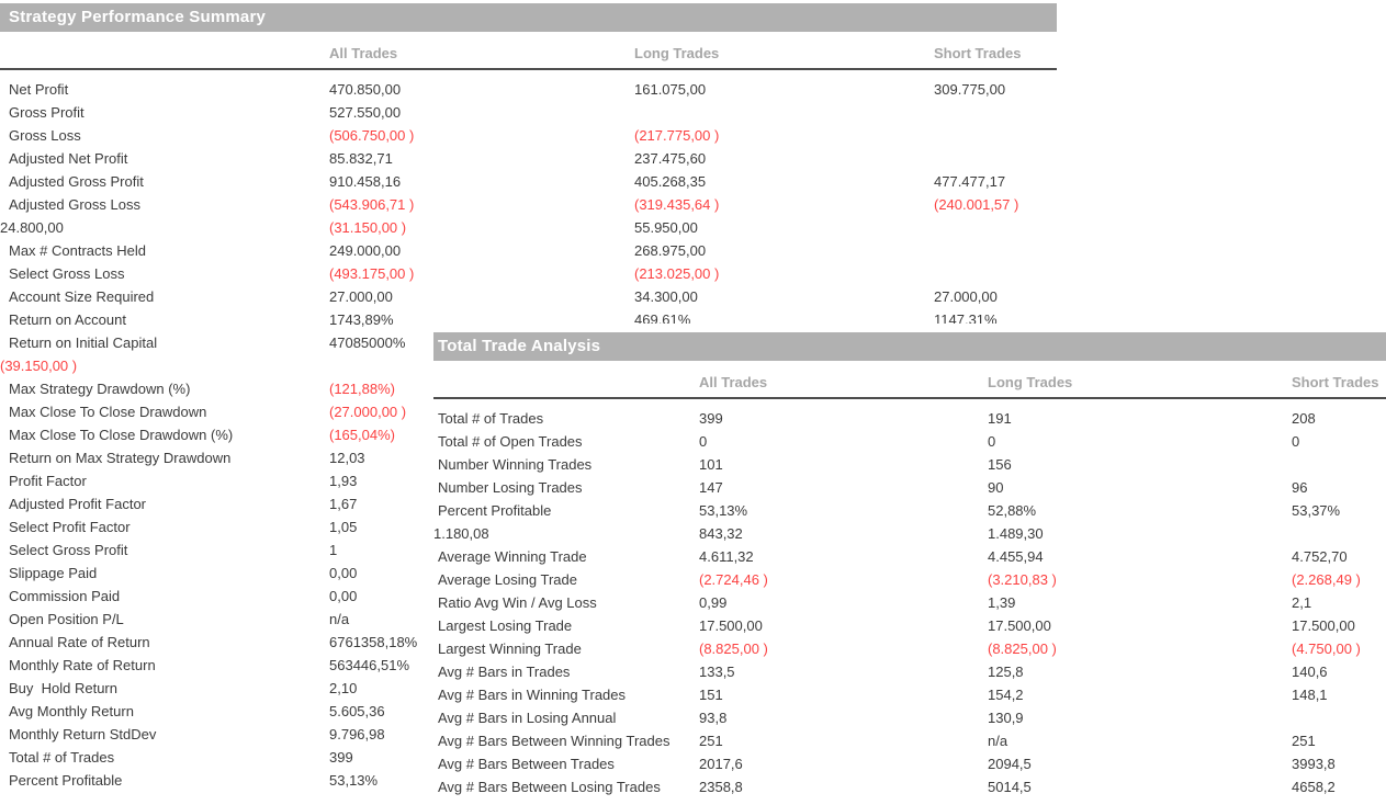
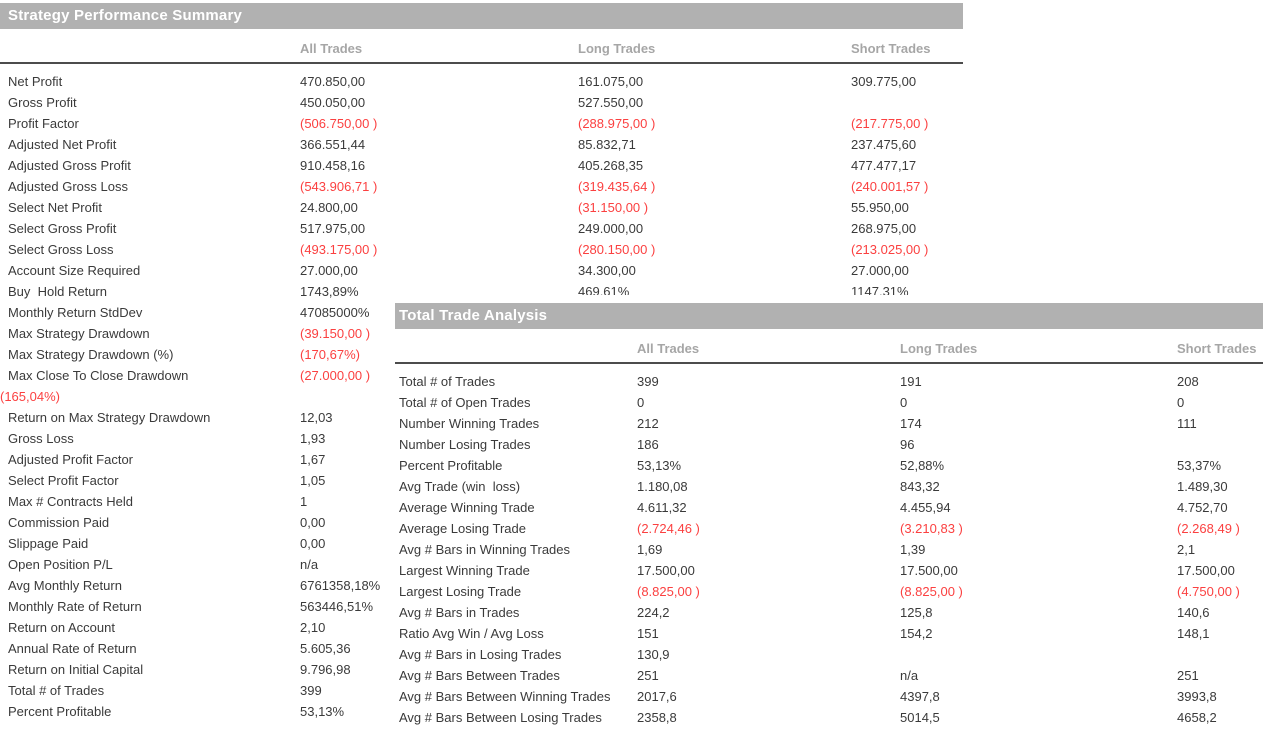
  Strategy Performance Summary
  All Trades
  Long Trades
  Short Trades
  Net Profit
  470.850,00
  161.075,00
  309.775,00
  Gross Profit
+ 450.050,00
  527.550,00
- Gross Loss
+ Profit Factor
  (506.750,00 )
+ (288.975,00 )
  (217.775,00 )
  Adjusted Net Profit
+ 366.551,44
  85.832,71
  237.475,60
  Adjusted Gross Profit
  910.458,16
  405.268,35
  477.477,17
  Adjusted Gross Loss
  (543.906,71 )
  (319.435,64 )
  (240.001,57 )
+ Select Net Profit
  24.800,00
  (31.150,00 )
  55.950,00
- Max # Contracts Held
+ Select Gross Profit
+ 517.975,00
  249.000,00
  268.975,00
  Select Gross Loss
  (493.175,00 )
+ (280.150,00 )
  (213.025,00 )
  Account Size Required
  27.000,00
  34.300,00
  27.000,00
- Return on Account
+ Buy Hold Return
  1743,89%
  469,61%
  1147,31%
- Return on Initial Capital
+ Monthly Return StdDev
  47085000%
+ Max Strategy Drawdown
  (39.150,00 )
  Max Strategy Drawdown (%)
- (121,88%)
+ (170,67%)
  Max Close To Close Drawdown
  (27.000,00 )
- Max Close To Close Drawdown (%)
  (165,04%)
  Return on Max Strategy Drawdown
  12,03
- Profit Factor
+ Gross Loss
  1,93
  Adjusted Profit Factor
  1,67
  Select Profit Factor
  1,05
- Select Gross Profit
+ Max # Contracts Held
  1
- Slippage Paid
+ Commission Paid
  0,00
- Commission Paid
+ Slippage Paid
  0,00
  Open Position P/L
  n/a
- Annual Rate of Return
+ Avg Monthly Return
  6761358,18%
  Monthly Rate of Return
  563446,51%
- Buy Hold Return
+ Return on Account
  2,10
- Avg Monthly Return
+ Annual Rate of Return
  5.605,36
- Monthly Return StdDev
+ Return on Initial Capital
  9.796,98
  Total # of Trades
  399
  Percent Profitable
  53,13%
  Total Trade Analysis
  All Trades
  Long Trades
  Short Trades
  Total # of Trades
  399
  191
  208
  Total # of Open Trades
  0
  0
  0
  Number Winning Trades
+ 212
- 101
+ 174
- 156
+ 111
  Number Losing Trades
- 147
+ 186
- 90
  96
  Percent Profitable
  53,13%
  52,88%
  53,37%
+ Avg Trade (win loss)
  1.180,08
  843,32
  1.489,30
  Average Winning Trade
  4.611,32
  4.455,94
  4.752,70
  Average Losing Trade
  (2.724,46 )
  (3.210,83 )
  (2.268,49 )
- Ratio Avg Win / Avg Loss
+ Avg # Bars in Winning Trades
- 0,99
+ 1,69
  1,39
  2,1
- Largest Losing Trade
+ Largest Winning Trade
  17.500,00
  17.500,00
  17.500,00
- Largest Winning Trade
+ Largest Losing Trade
  (8.825,00 )
  (8.825,00 )
  (4.750,00 )
  Avg # Bars in Trades
- 133,5
+ 224,2
  125,8
  140,6
- Avg # Bars in Winning Trades
+ Ratio Avg Win / Avg Loss
  151
  154,2
  148,1
- Avg # Bars in Losing Annual
+ Avg # Bars in Losing Trades
- 93,8
  130,9
- Avg # Bars Between Winning Trades
+ Avg # Bars Between Trades
  251
  n/a
  251
- Avg # Bars Between Trades
+ Avg # Bars Between Winning Trades
  2017,6
- 2094,5
+ 4397,8
  3993,8
  Avg # Bars Between Losing Trades
  2358,8
  5014,5
  4658,2
